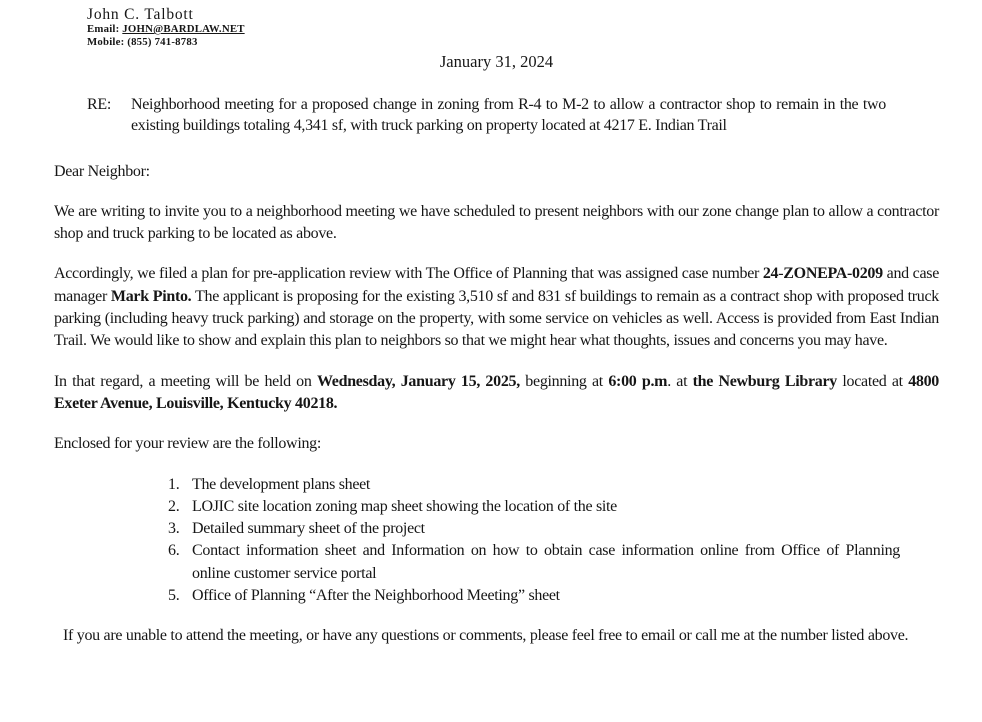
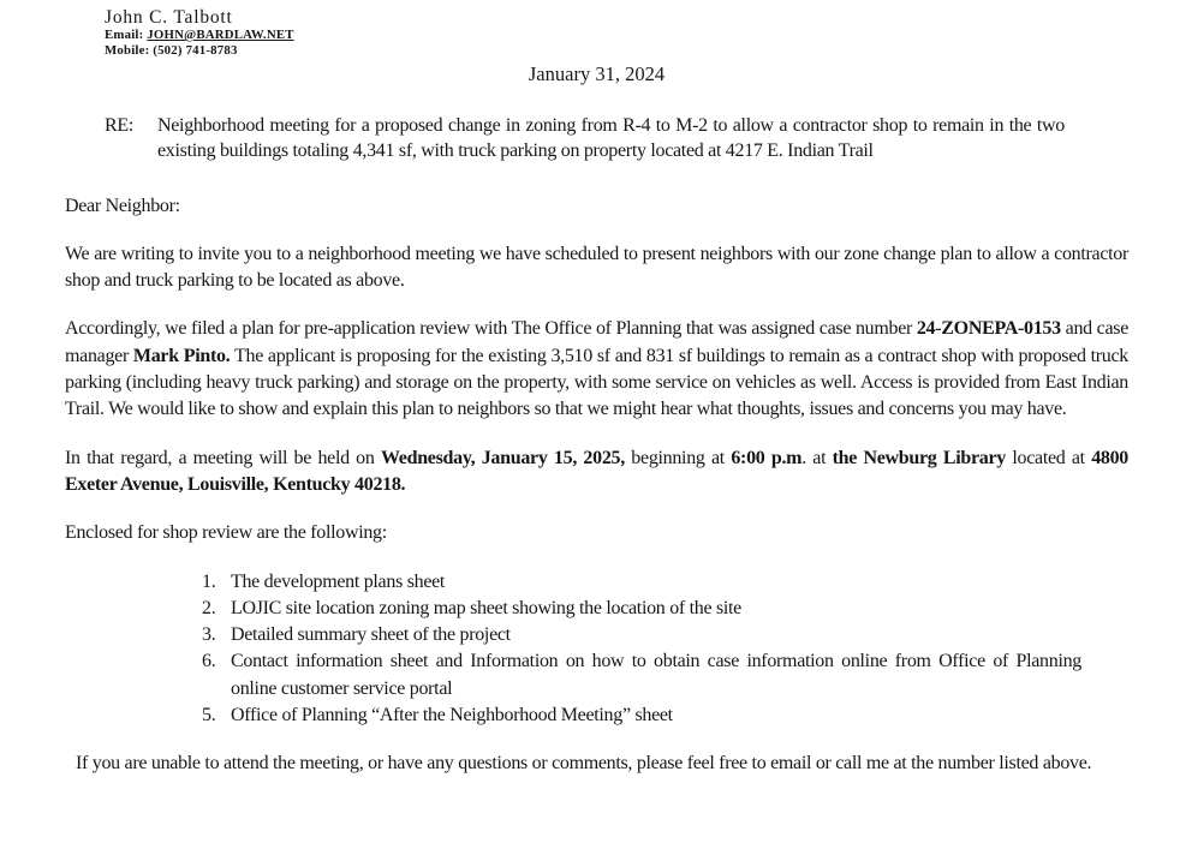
  John C. Talbott
  Email: JOHN@BARDLAW.NET
- Mobile: (855) 741-8783
+ Mobile: (502) 741-8783
  January 31, 2024
  RE:
  Neighborhood meeting for a proposed change in zoning from R-4 to M-2 to allow a contractor shop to remain in the two existing buildings totaling 4,341 sf, with truck parking on property located at 4217 E. Indian Trail
  Dear Neighbor:
  We are writing to invite you to a neighborhood meeting we have scheduled to present neighbors with our zone change plan to allow a contractor shop and truck parking to be located as above.
- Accordingly, we filed a plan for pre-application review with The Office of Planning that was assigned case number 24-ZONEPA-0209 and case manager Mark Pinto. The applicant is proposing for the existing 3,510 sf and 831 sf buildings to remain as a contract shop with proposed truck parking (including heavy truck parking) and storage on the property, with some service on vehicles as well. Access is provided from East Indian Trail. We would like to show and explain this plan to neighbors so that we might hear what thoughts, issues and concerns you may have.
+ Accordingly, we filed a plan for pre-application review with The Office of Planning that was assigned case number 24-ZONEPA-0153 and case manager Mark Pinto. The applicant is proposing for the existing 3,510 sf and 831 sf buildings to remain as a contract shop with proposed truck parking (including heavy truck parking) and storage on the property, with some service on vehicles as well. Access is provided from East Indian Trail. We would like to show and explain this plan to neighbors so that we might hear what thoughts, issues and concerns you may have.
  In that regard, a meeting will be held on Wednesday, January 15, 2025, beginning at 6:00 p.m. at the Newburg Library located at 4800 Exeter Avenue, Louisville, Kentucky 40218.
- Enclosed for your review are the following:
+ Enclosed for shop review are the following:
  1.
  The development plans sheet
  2.
  LOJIC site location zoning map sheet showing the location of the site
  3.
  Detailed summary sheet of the project
  6.
  Contact information sheet and Information on how to obtain case information online from Office of Planning online customer service portal
  5.
  Office of Planning “After the Neighborhood Meeting” sheet
  If you are unable to attend the meeting, or have any questions or comments, please feel free to email or call me at the number listed above.
